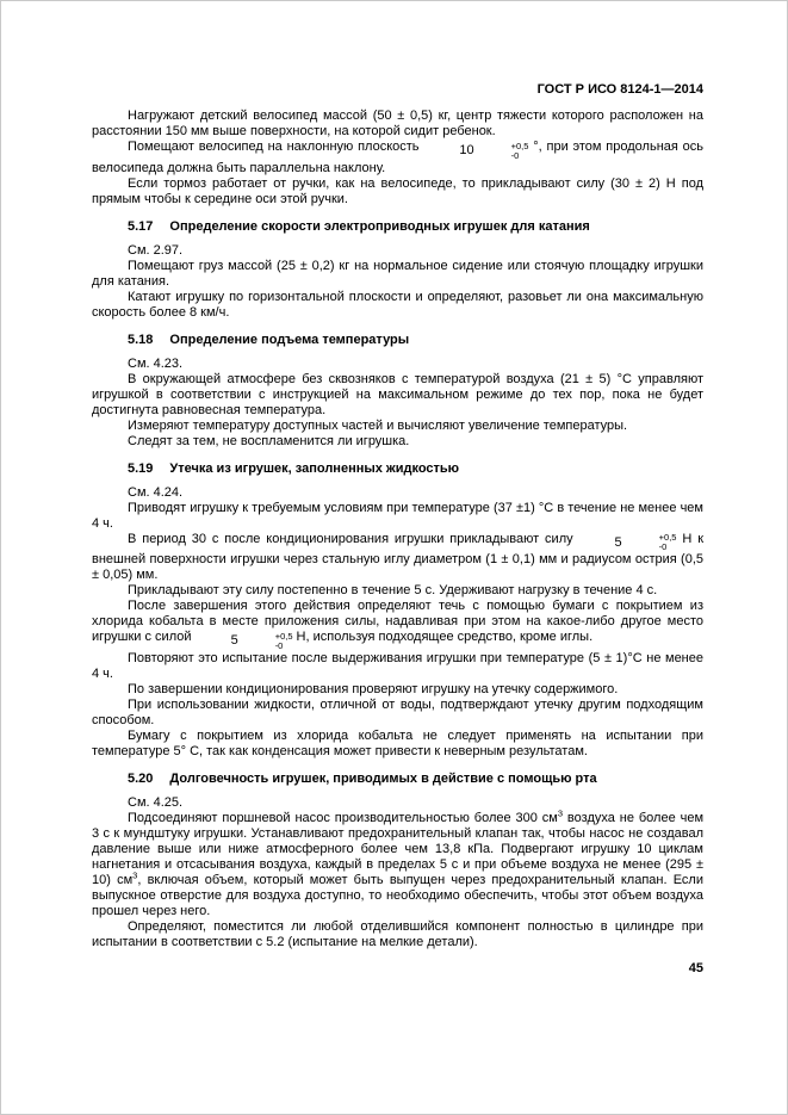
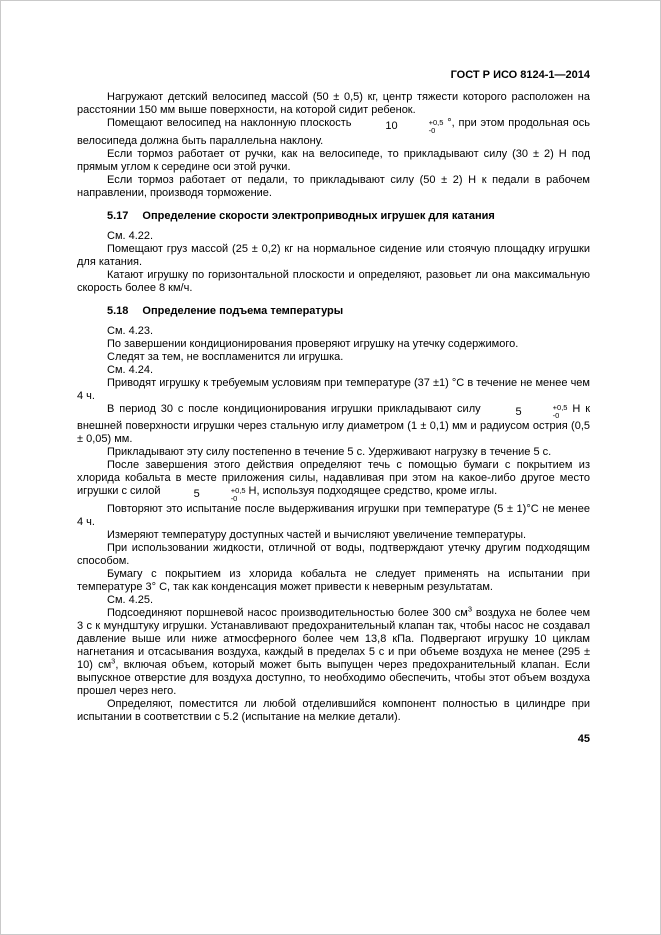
  ГОСТ Р ИСО 8124-1—2014
  Нагружают детский велосипед массой (50 ± 0,5) кг, центр тяжести которого расположен на расстоянии 150 мм выше поверхности, на которой сидит ребенок.
  Помещают велосипед на наклонную плоскость
  10
  +0,5
  -0
  °, при этом продольная ось велосипеда должна быть параллельна наклону.
- Если тормоз работает от ручки, как на велосипеде, то прикладывают силу (30 ± 2) Н под прямым чтобы к середине оси этой ручки.
+ Если тормоз работает от ручки, как на велосипеде, то прикладывают силу (30 ± 2) Н под прямым углом к середине оси этой ручки.
+ Если тормоз работает от педали, то прикладывают силу (50 ± 2) Н к педали в рабочем направлении, производя торможение.
  5.17 Определение скорости электроприводных игрушек для катания
- См. 2.97.
+ См. 4.22.
  Помещают груз массой (25 ± 0,2) кг на нормальное сидение или стоячую площадку игрушки для катания.
  Катают игрушку по горизонтальной плоскости и определяют, разовьет ли она максимальную скорость более 8 км/ч.
  5.18 Определение подъема температуры
  См. 4.23.
- В окружающей атмосфере без сквозняков с температурой воздуха (21 ± 5) °С управляют игрушкой в соответствии с инструкцией на максимальном режиме до тех пор, пока не будет достигнута равновесная температура.
- Измеряют температуру доступных частей и вычисляют увеличение температуры.
+ По завершении кондиционирования проверяют игрушку на утечку содержимого.
  Следят за тем, не воспламенится ли игрушка.
- 5.19 Утечка из игрушек, заполненных жидкостью
  См. 4.24.
  Приводят игрушку к требуемым условиям при температуре (37 ±1) °С в течение не менее чем 4 ч.
  В период 30 с после кондиционирования игрушки прикладывают силу
  5
  +0,5
  -0
  Н к внешней поверхности игрушки через стальную иглу диаметром (1 ± 0,1) мм и радиусом острия (0,5 ± 0,05) мм.
- Прикладывают эту силу постепенно в течение 5 с. Удерживают нагрузку в течение 4 с.
+ Прикладывают эту силу постепенно в течение 5 с. Удерживают нагрузку в течение 5 с.
  После завершения этого действия определяют течь с помощью бумаги с покрытием из хлорида кобальта в месте приложения силы, надавливая при этом на какое-либо другое место игрушки с силой
  5
  +0,5
  -0
  Н, используя подходящее средство, кроме иглы.
  Повторяют это испытание после выдерживания игрушки при температуре (5 ± 1)°С не менее 4 ч.
- По завершении кондиционирования проверяют игрушку на утечку содержимого.
+ Измеряют температуру доступных частей и вычисляют увеличение температуры.
  При использовании жидкости, отличной от воды, подтверждают утечку другим подходящим способом.
- Бумагу с покрытием из хлорида кобальта не следует применять на испытании при температуре 5° С, так как конденсация может привести к неверным результатам.
+ Бумагу с покрытием из хлорида кобальта не следует применять на испытании при температуре 3° С, так как конденсация может привести к неверным результатам.
- 5.20 Долговечность игрушек, приводимых в действие с помощью рта
  См. 4.25.
  Подсоединяют поршневой насос производительностью более 300 см3 воздуха не более чем 3 с к мундштуку игрушки. Устанавливают предохранительный клапан так, чтобы насос не создавал давление выше или ниже атмосферного более чем 13,8 кПа. Подвергают игрушку 10 циклам нагнетания и отсасывания воздуха, каждый в пределах 5 с и при объеме воздуха не менее (295 ± 10) см3, включая объем, который может быть выпущен через предохранительный клапан. Если выпускное отверстие для воздуха доступно, то необходимо обеспечить, чтобы этот объем воздуха прошел через него.
  Определяют, поместится ли любой отделившийся компонент полностью в цилиндре при испытании в соответствии с 5.2 (испытание на мелкие детали).
  45
